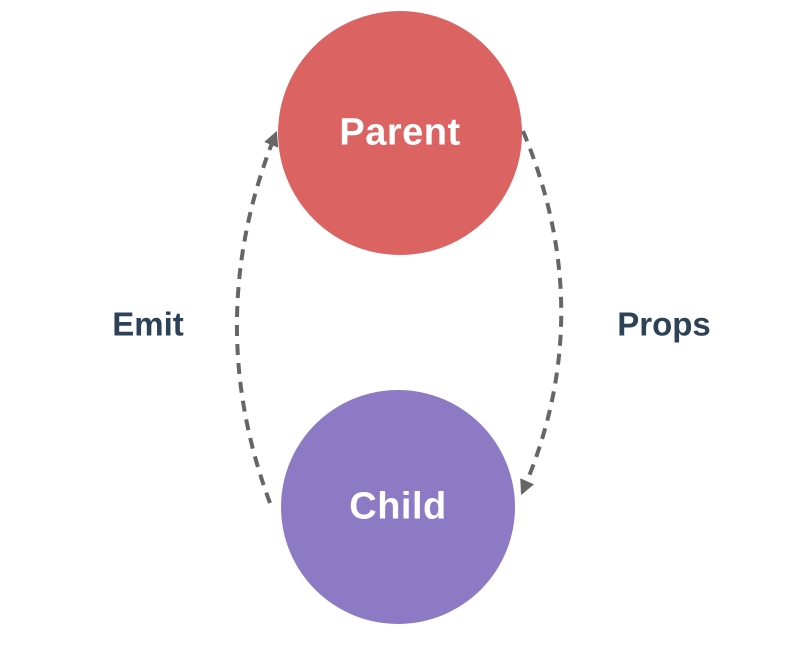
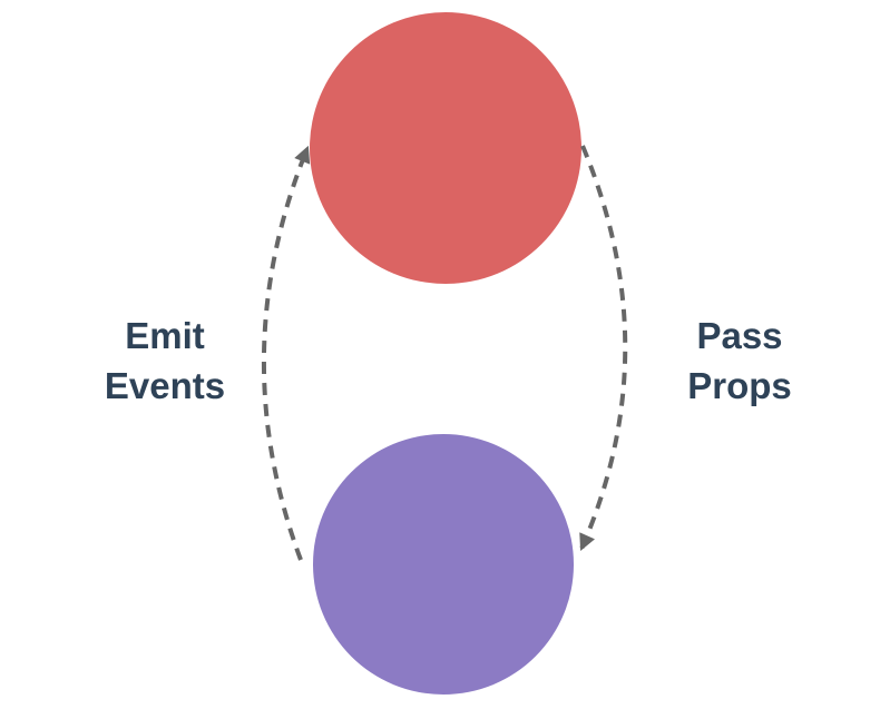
- Parent
- Child
  Emit
+ Events
+ Pass
  Props
